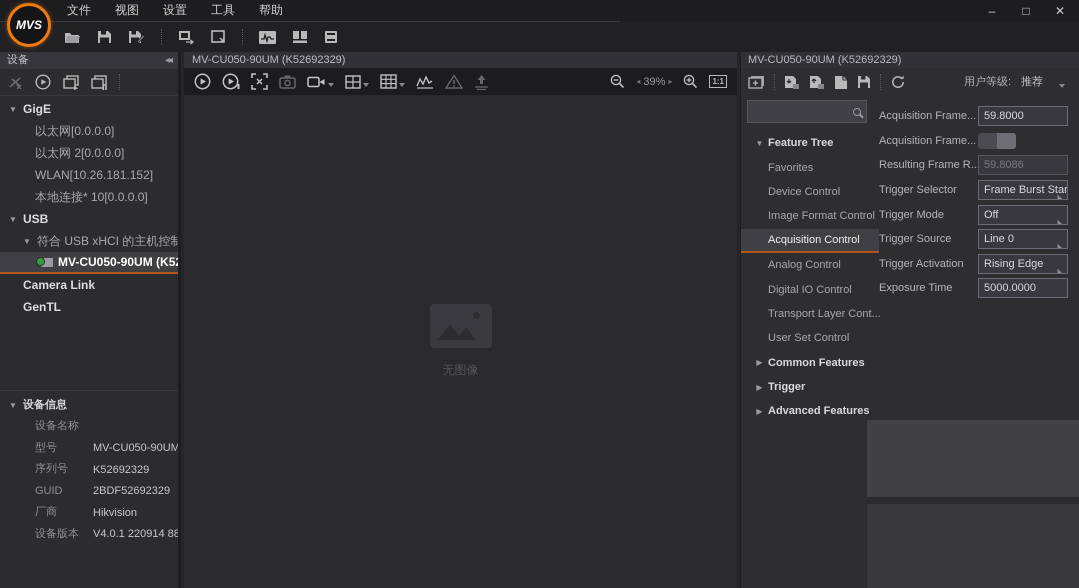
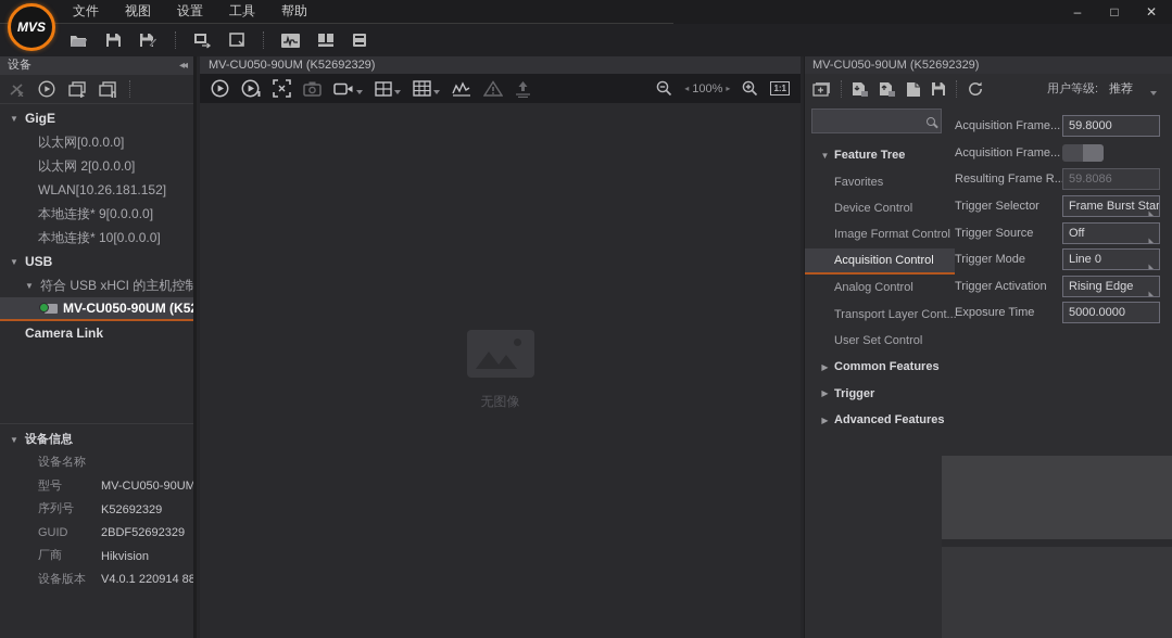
  文件
  视图
  设置
  工具
  帮助
  –
  □
  ✕
  MVS
  设备
  ◂◂
  ▼
  GigE
  以太网[0.0.0.0]
  以太网 2[0.0.0.0]
  WLAN[10.26.181.152]
+ 本地连接* 9[0.0.0.0]
  本地连接* 10[0.0.0.0]
  ▼
  USB
  ▼
  符合 USB xHCI 的主机控制
  MV-CU050-90UM (K5
  Camera Link
- GenTL
  ▼
  设备信息
  设备名称
  型号
  MV-CU050-90UM
  序列号
  K52692329
  GUID
  2BDF52692329
  厂商
  Hikvision
  设备版本
  V4.0.1 220914 88
  MV-CU050-90UM (K52692329)
  ◂
- 39%
+ 100%
  ▸
  1:1
  无图像
  MV-CU050-90UM (K52692329)
  用户等级:
  推荐
  ▼
  Feature Tree
  Favorites
  Device Control
  Image Format Control
  Acquisition Control
  Analog Control
- Digital IO Control
  Transport Layer Cont...
  User Set Control
  ▶
  Common Features
  ▶
  Trigger
  ▶
  Advanced Features
  Acquisition Frame...
  59.8000
  Acquisition Frame...
  Resulting Frame R..
  59.8086
  Trigger Selector
  Frame Burst Star
- Trigger Mode
+ Trigger Source
  Off
- Trigger Source
+ Trigger Mode
  Line 0
  Trigger Activation
  Rising Edge
  Exposure Time
  5000.0000
